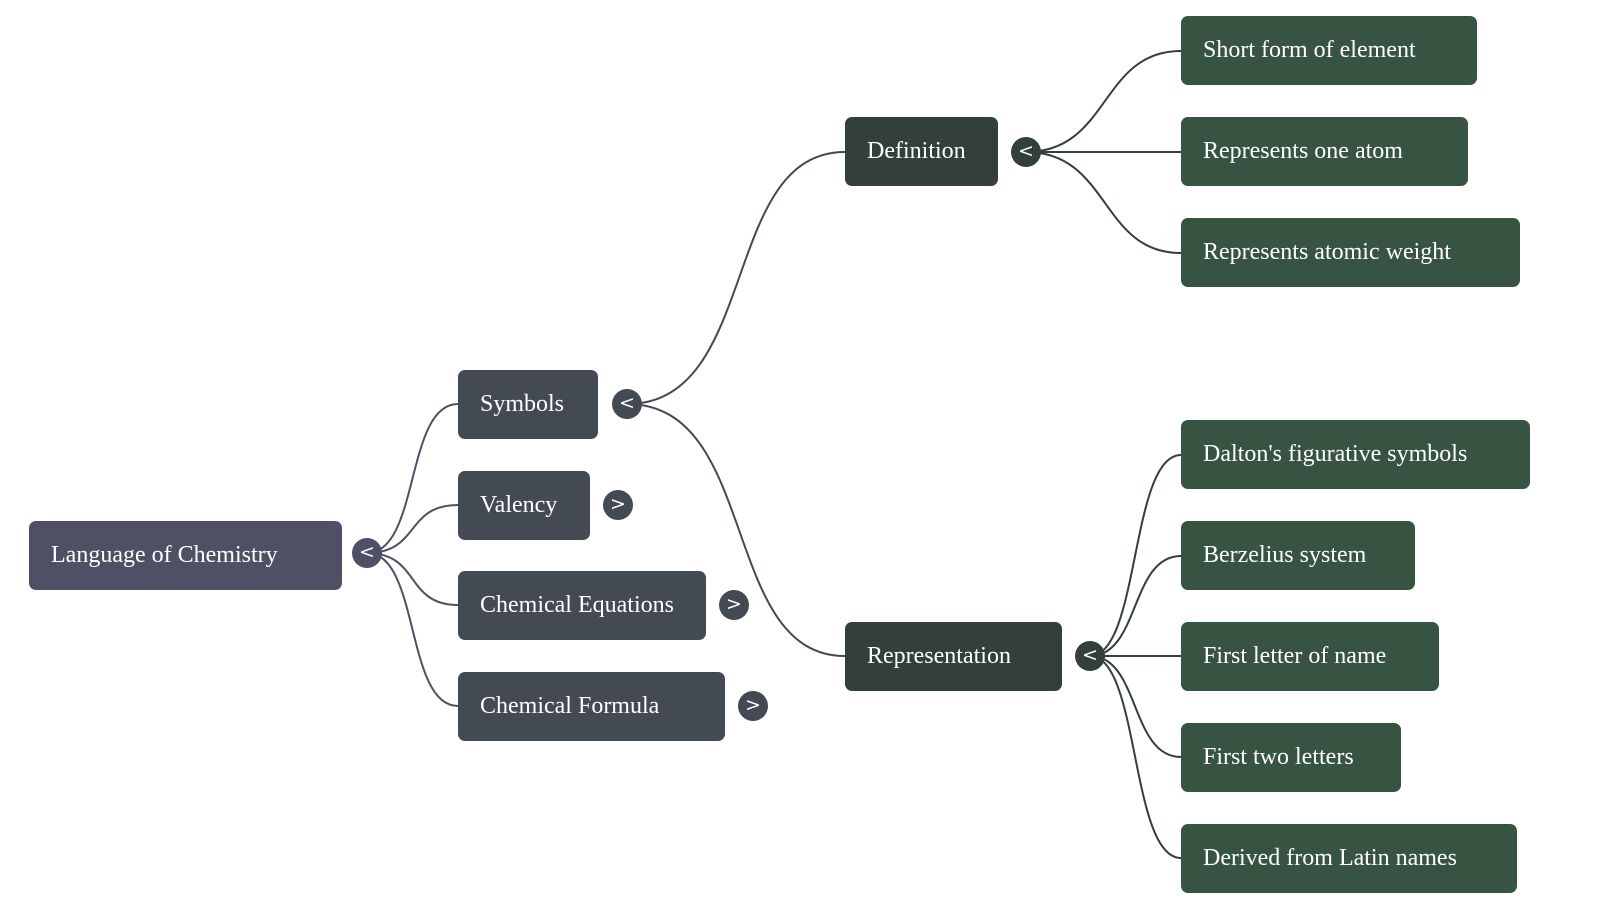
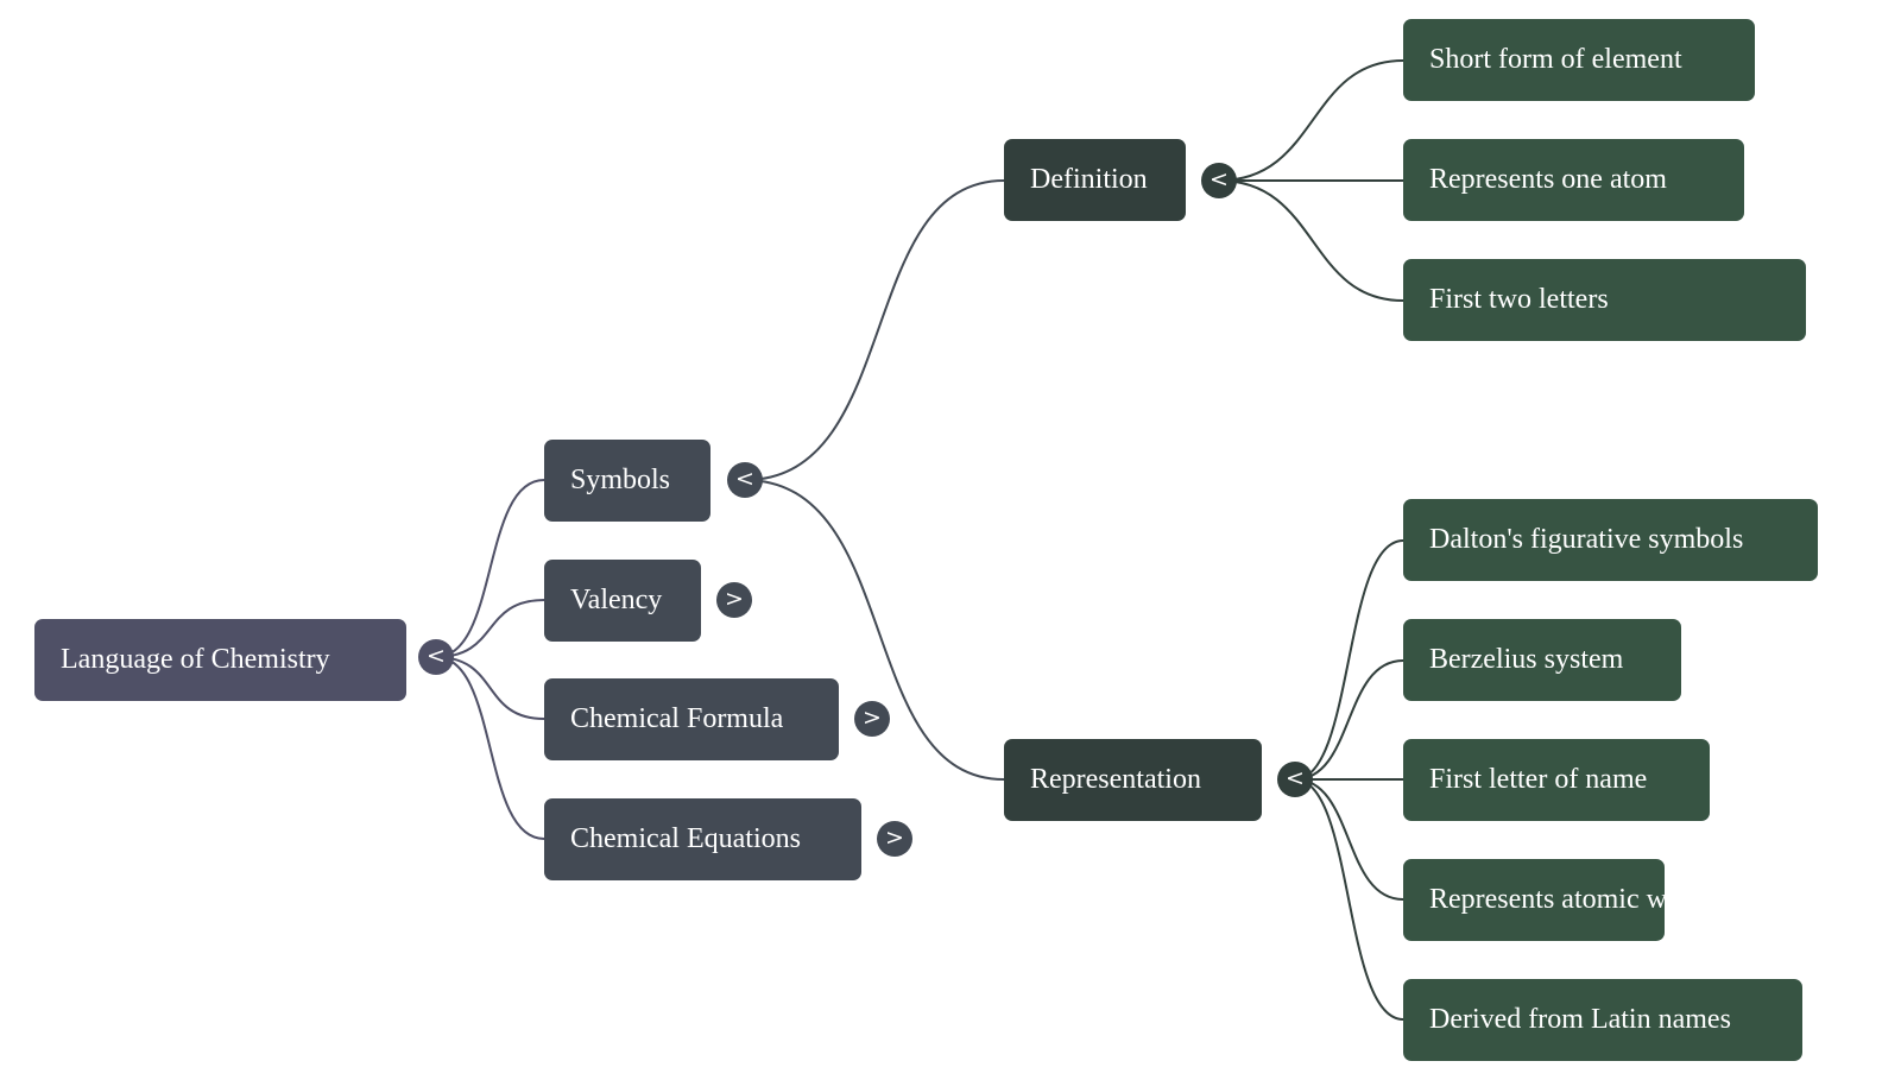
  Language of Chemistry
  <
  Symbols
  <
  Valency
  >
- Chemical Equations
+ Chemical Formula
  >
- Chemical Formula
+ Chemical Equations
  >
  Definition
  <
  Representation
  <
  Short form of element
  Represents one atom
- Represents atomic weight
+ First two letters
  Dalton's figurative symbols
  Berzelius system
  First letter of name
- First two letters
+ Represents atomic weight
  Derived from Latin names
